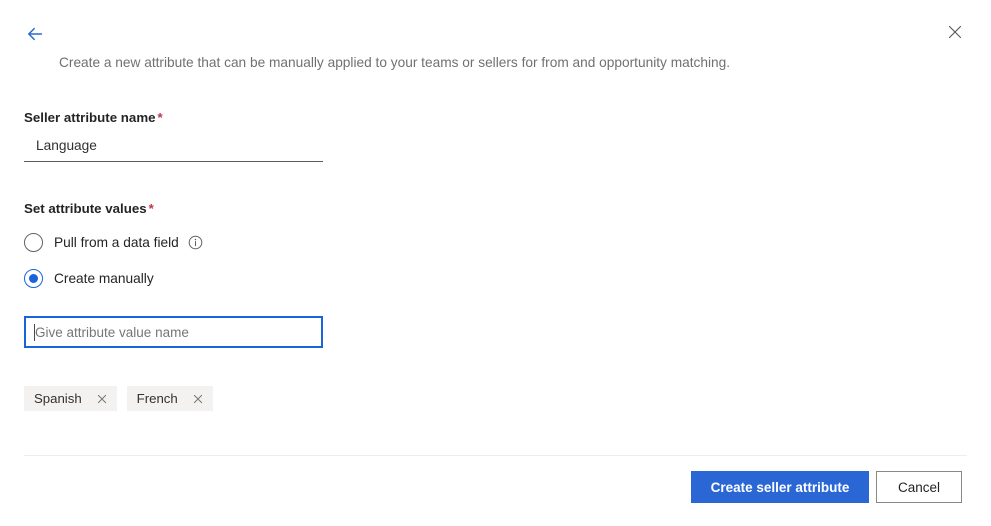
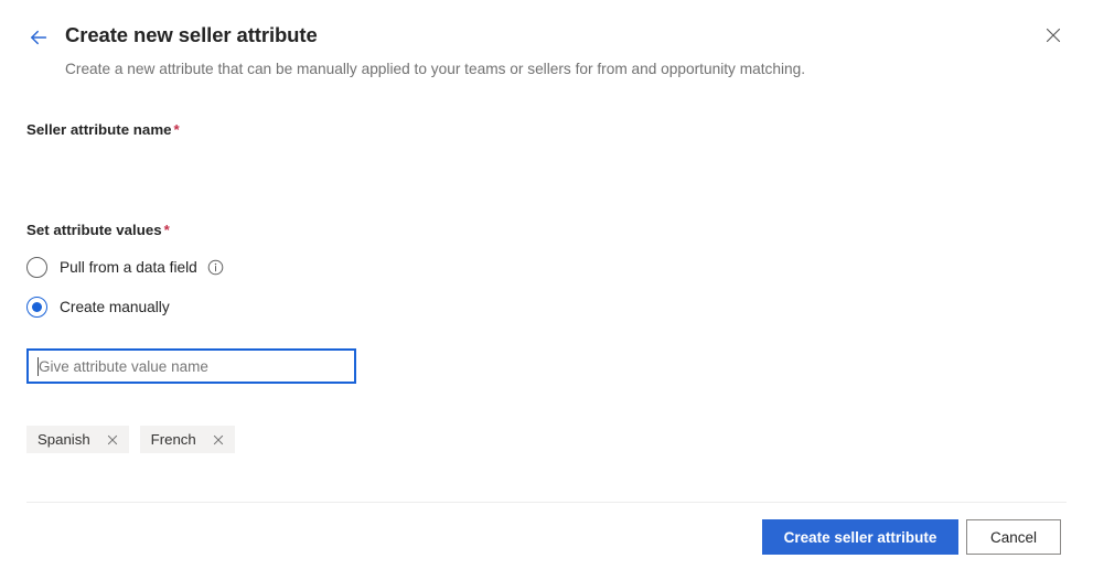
+ Create new seller attribute
  Create a new attribute that can be manually applied to your teams or sellers for from and opportunity matching.
  Seller attribute name *
- Language
  Set attribute values *
  Pull from a data field
  Create manually
  Give attribute value name
  Spanish
  French
  Create seller attribute
  Cancel
